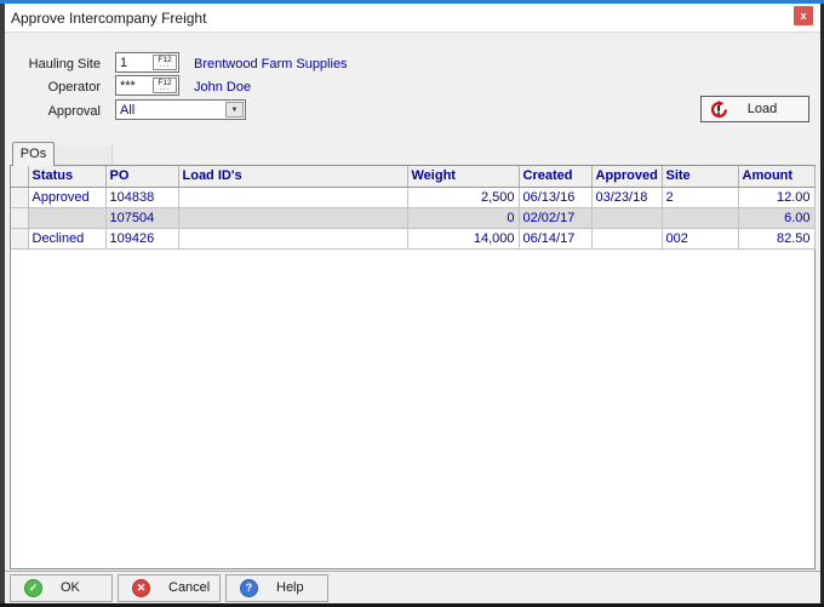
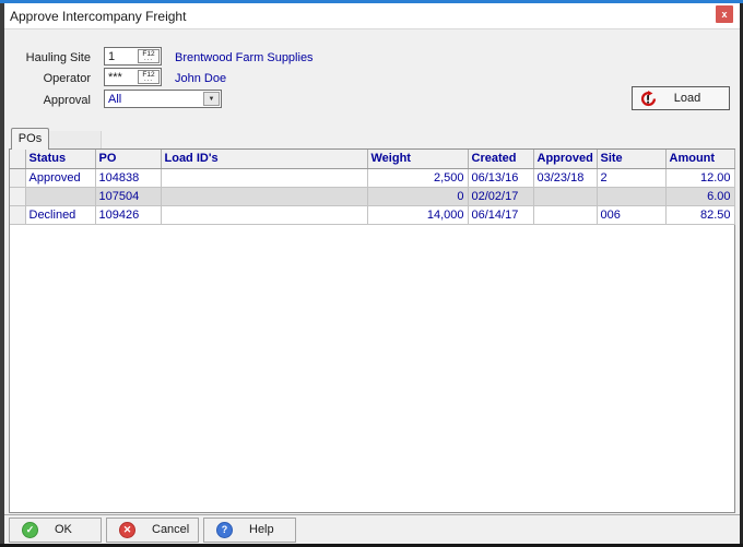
  Approve Intercompany Freight
  x
  Hauling Site
  1
  Brentwood Farm Supplies
  Operator
  ***
  John Doe
  Approval
  All
  Load
  POs
  	Status	PO	Load ID's	Weight	Created	Approved	Site	Amount
  	Approved	104838		2,500	06/13/16	03/23/18	2	12.00
  		107504		0	02/02/17			6.00
- 	Declined	109426		14,000	06/14/17		002	82.50
+ 	Declined	109426		14,000	06/14/17		006	82.50
  ✓
  OK
  ✕
  Cancel
  ?
  Help
